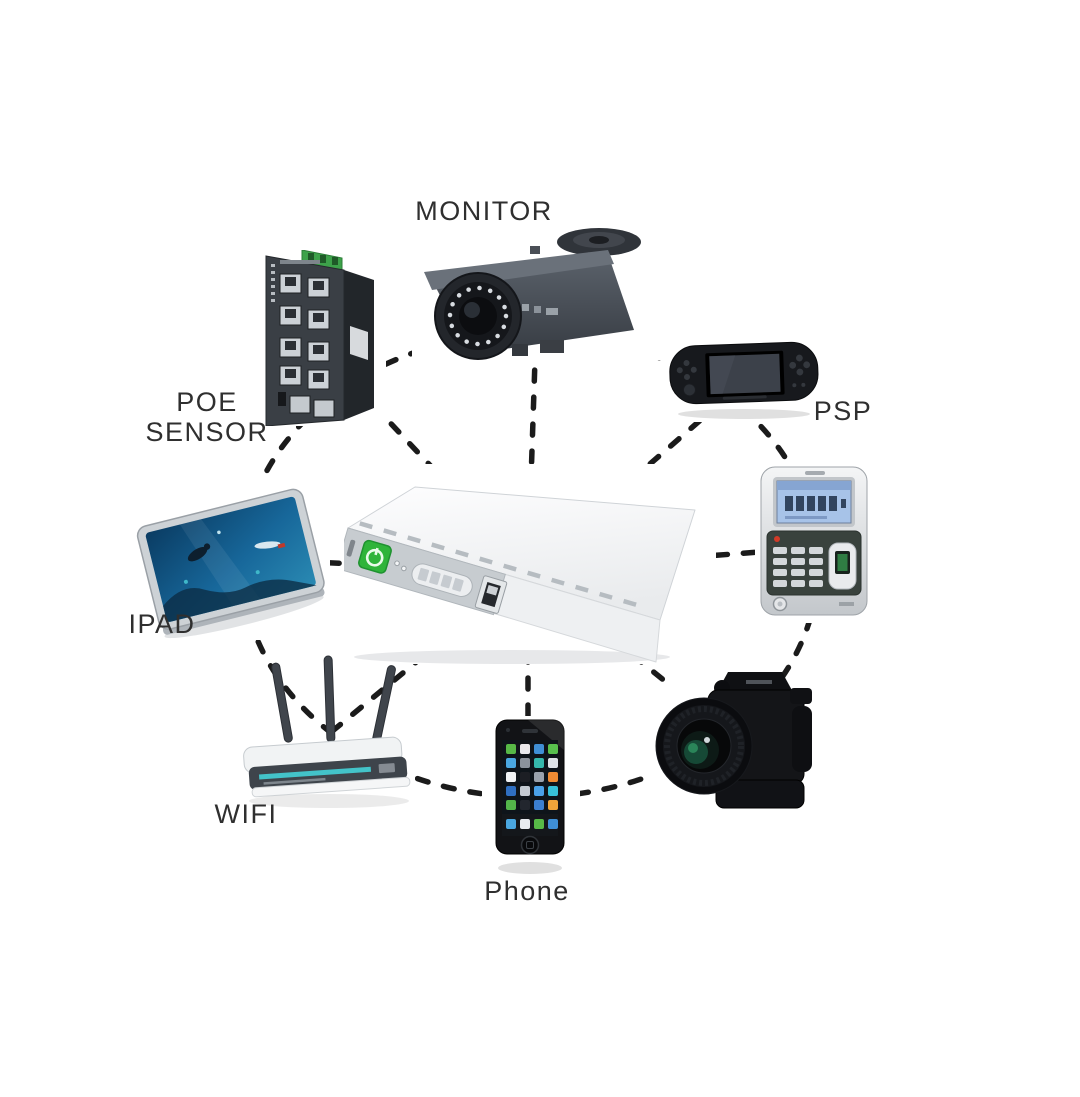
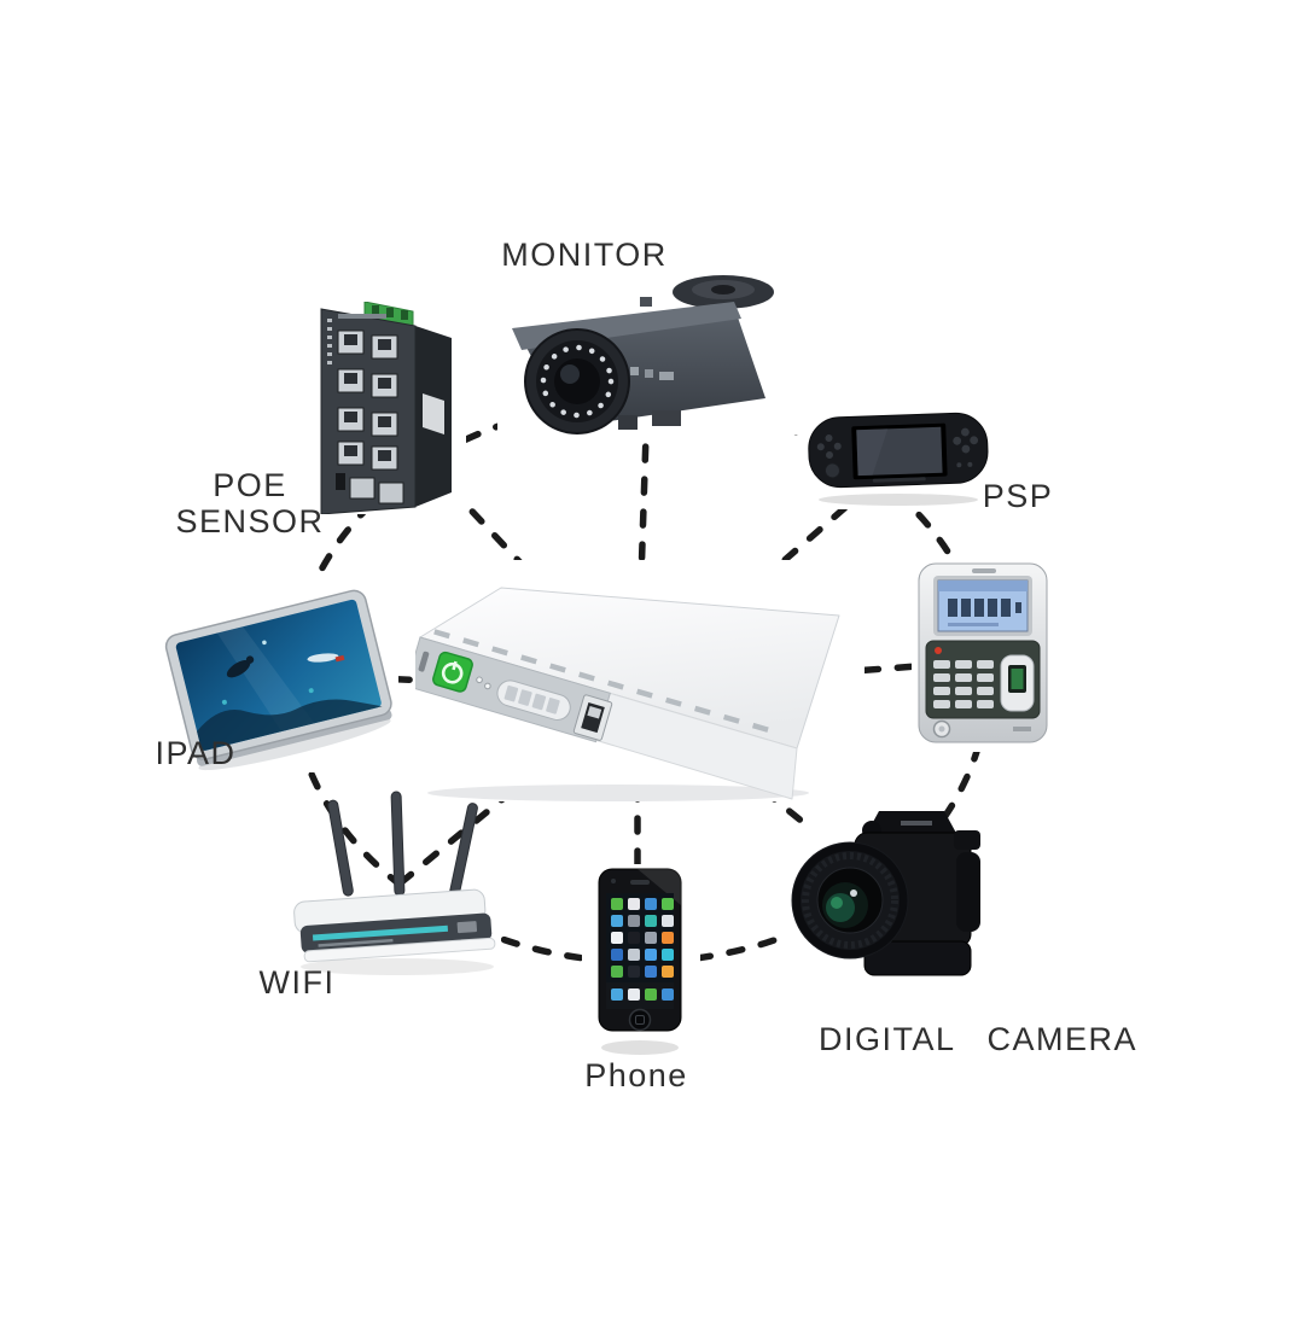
  MONITOR
  POE
  SENSOR
  PSP
  IPAD
  WIFI
  Phone
+ DIGITAL CAMERA
